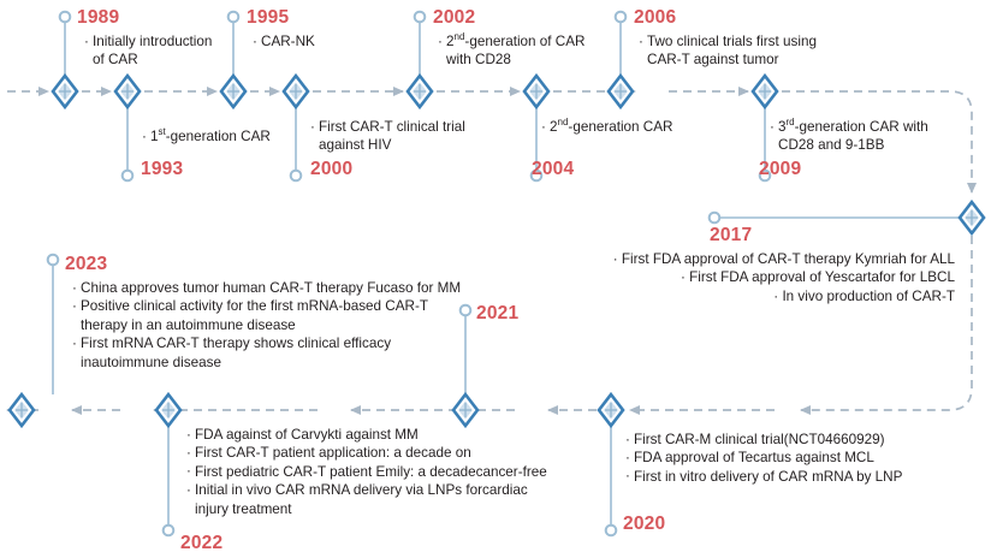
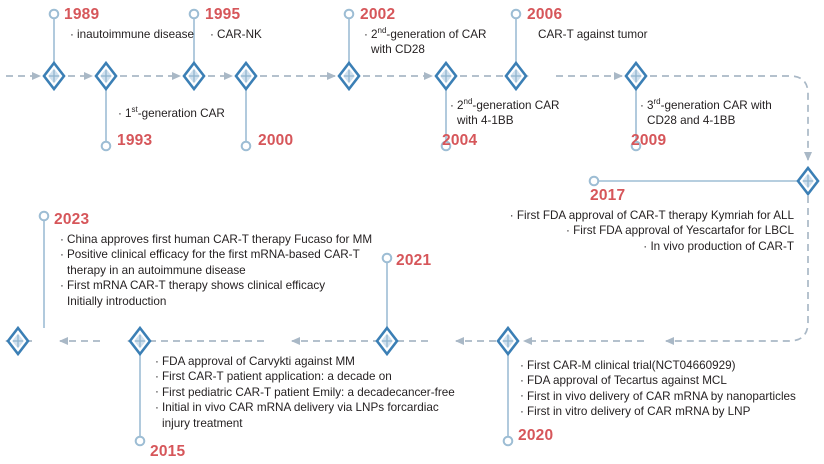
  1989
- Initially introduction
+ inautoimmune disease
- of CAR
  1993
  1st-generation CAR
  1995
  CAR-NK
  2000
- First CAR-T clinical trial
- against HIV
  2002
  2nd-generation of CAR
  with CD28
  2004
  2nd-generation CAR
+ with 4-1BB
  2006
- Two clinical trials first using
  CAR-T against tumor
  2009
  3rd-generation CAR with
- CD28 and 9-1BB
+ CD28 and 4-1BB
  2017
  First FDA approval of CAR-T therapy Kymriah for ALL
  First FDA approval of Yescartafor for LBCL
  In vivo production of CAR-T
  2023
- China approves tumor human CAR-T therapy Fucaso for MM
+ China approves first human CAR-T therapy Fucaso for MM
- Positive clinical activity for the first mRNA-based CAR-T
+ Positive clinical efficacy for the first mRNA-based CAR-T
  therapy in an autoimmune disease
  First mRNA CAR-T therapy shows clinical efficacy
- inautoimmune disease
+ Initially introduction
  2021
- 2022
+ 2015
- FDA against of Carvykti against MM
+ FDA approval of Carvykti against MM
  First CAR-T patient application: a decade on
  First pediatric CAR-T patient Emily: a decadecancer-free
  Initial in vivo CAR mRNA delivery via LNPs forcardiac
  injury treatment
  2020
  First CAR-M clinical trial(NCT04660929)
  FDA approval of Tecartus against MCL
+ First in vivo delivery of CAR mRNA by nanoparticles
  First in vitro delivery of CAR mRNA by LNP
